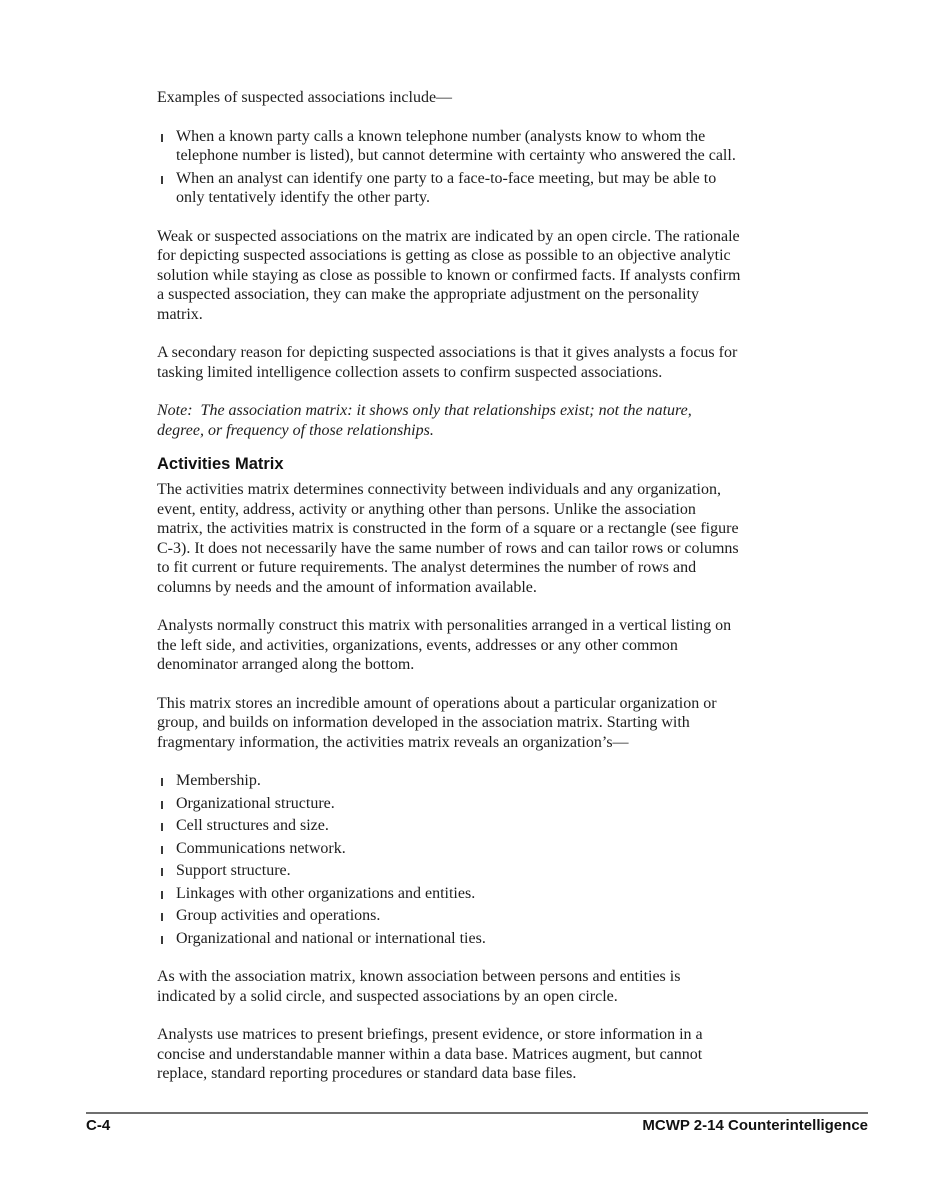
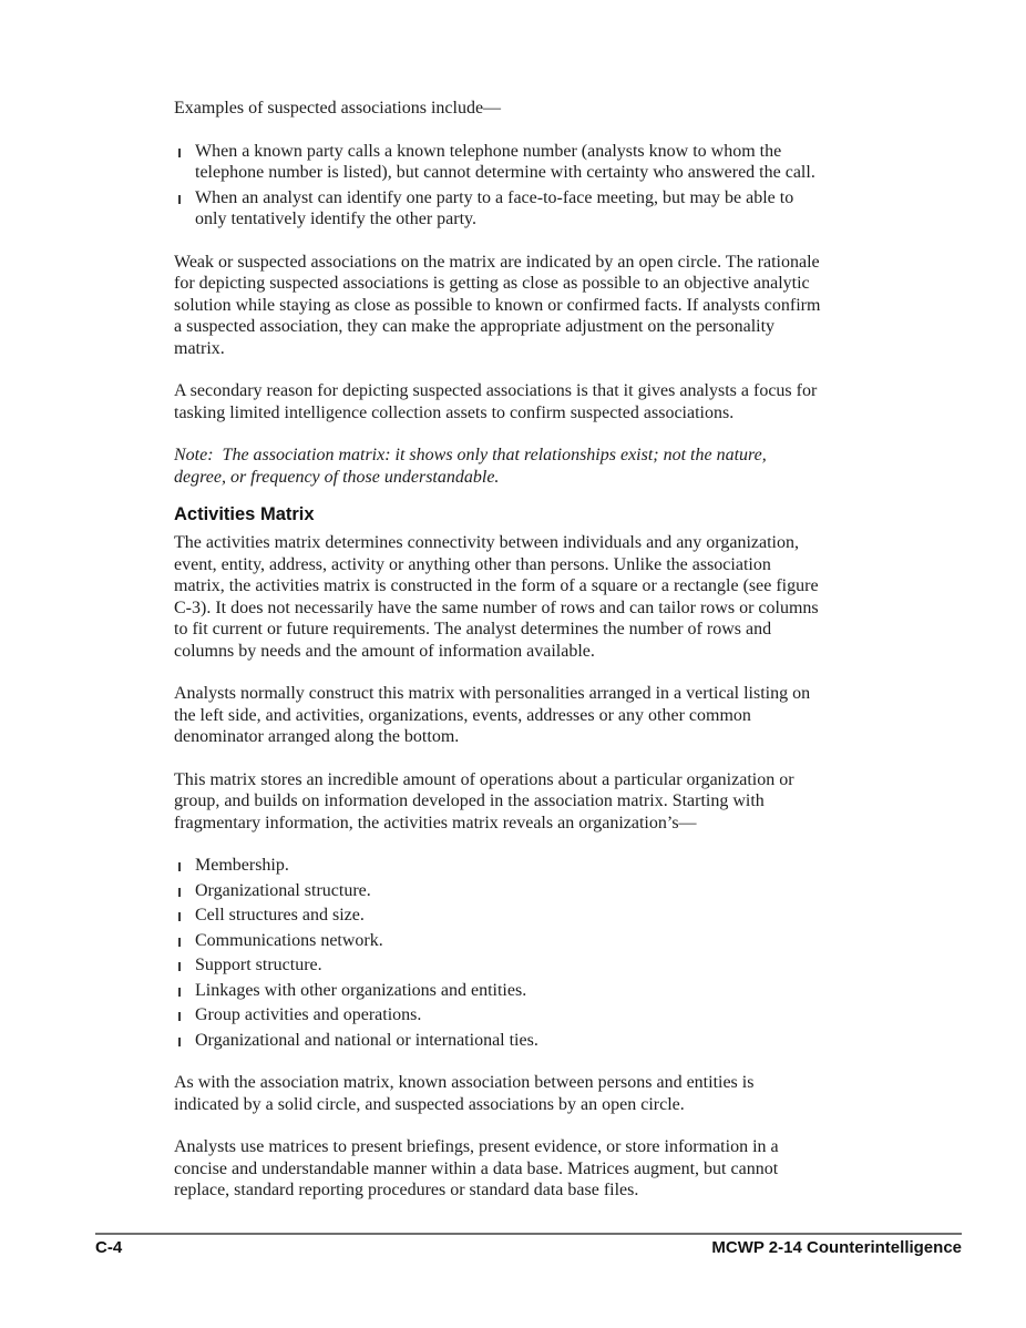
  Examples of suspected associations include—
  When a known party calls a known telephone number (analysts know to whom the telephone number is listed), but cannot determine with certainty who answered the call.
  When an analyst can identify one party to a face-to-face meeting, but may be able to only tentatively identify the other party.
  Weak or suspected associations on the matrix are indicated by an open circle. The rationale for depicting suspected associations is getting as close as possible to an objective analytic solution while staying as close as possible to known or confirmed facts. If analysts confirm a suspected association, they can make the appropriate adjustment on the personality matrix.
  A secondary reason for depicting suspected associations is that it gives analysts a focus for tasking limited intelligence collection assets to confirm suspected associations.
- Note: The association matrix: it shows only that relationships exist; not the nature, degree, or frequency of those relationships.
+ Note: The association matrix: it shows only that relationships exist; not the nature, degree, or frequency of those understandable.
  Activities Matrix
  The activities matrix determines connectivity between individuals and any organization, event, entity, address, activity or anything other than persons. Unlike the association matrix, the activities matrix is constructed in the form of a square or a rectangle (see figure C-3). It does not necessarily have the same number of rows and can tailor rows or columns to fit current or future requirements. The analyst determines the number of rows and columns by needs and the amount of information available.
  Analysts normally construct this matrix with personalities arranged in a vertical listing on the left side, and activities, organizations, events, addresses or any other common denominator arranged along the bottom.
  This matrix stores an incredible amount of operations about a particular organization or group, and builds on information developed in the association matrix. Starting with fragmentary information, the activities matrix reveals an organization’s—
  Membership.
  Organizational structure.
  Cell structures and size.
  Communications network.
  Support structure.
  Linkages with other organizations and entities.
  Group activities and operations.
  Organizational and national or international ties.
  As with the association matrix, known association between persons and entities is indicated by a solid circle, and suspected associations by an open circle.
  Analysts use matrices to present briefings, present evidence, or store information in a concise and understandable manner within a data base. Matrices augment, but cannot replace, standard reporting procedures or standard data base files.
  C-4
  MCWP 2-14 Counterintelligence
